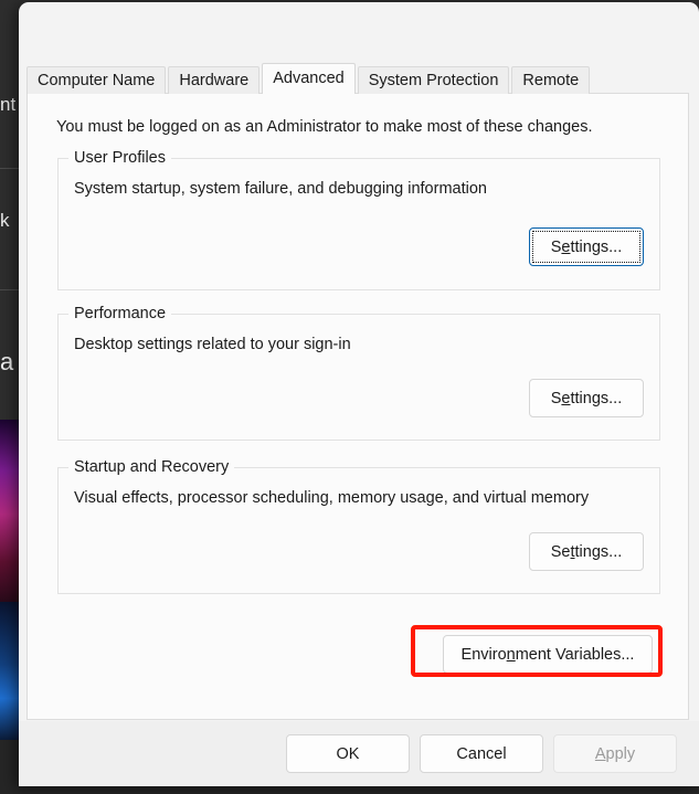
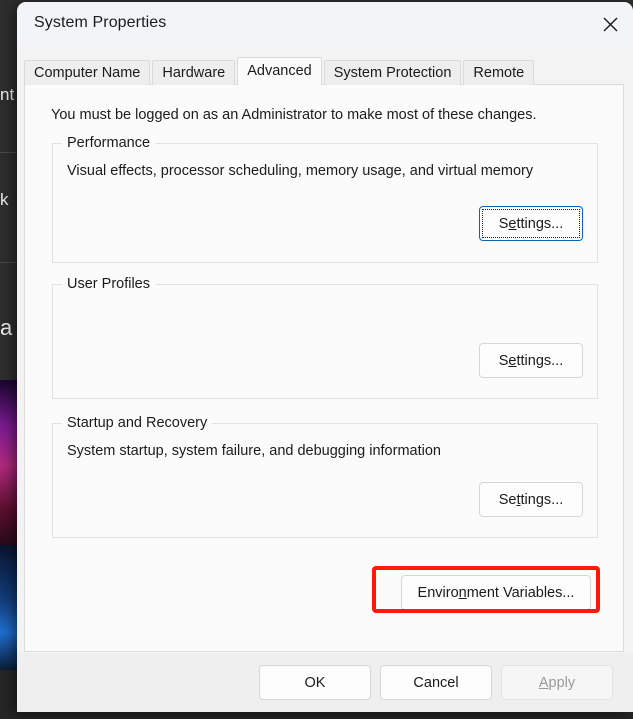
  nt
  k
  a
+ System Properties
  Computer Name
  Hardware
  Advanced
  System Protection
  Remote
  You must be logged on as an Administrator to make most of these changes.
- User Profiles
+ Performance
- System startup, system failure, and debugging information
+ Visual effects, processor scheduling, memory usage, and virtual memory
  S
  e
  ttings...
- Performance
+ User Profiles
- Desktop settings related to your sign-in
  S
  e
  ttings...
  Startup and Recovery
- Visual effects, processor scheduling, memory usage, and virtual memory
+ System startup, system failure, and debugging information
  Se
  t
  tings...
  Enviro
  n
  ment Variables...
  OK
  Cancel
  A
  pply
